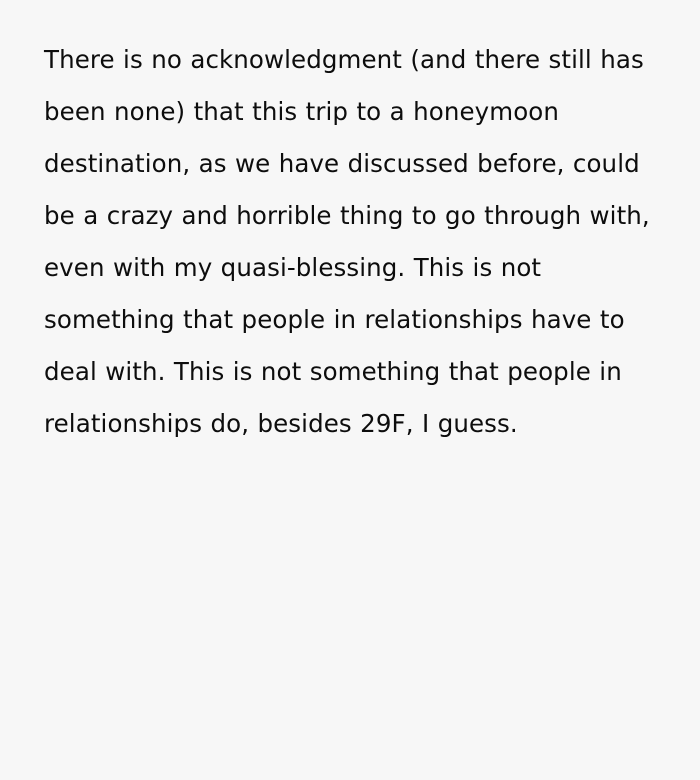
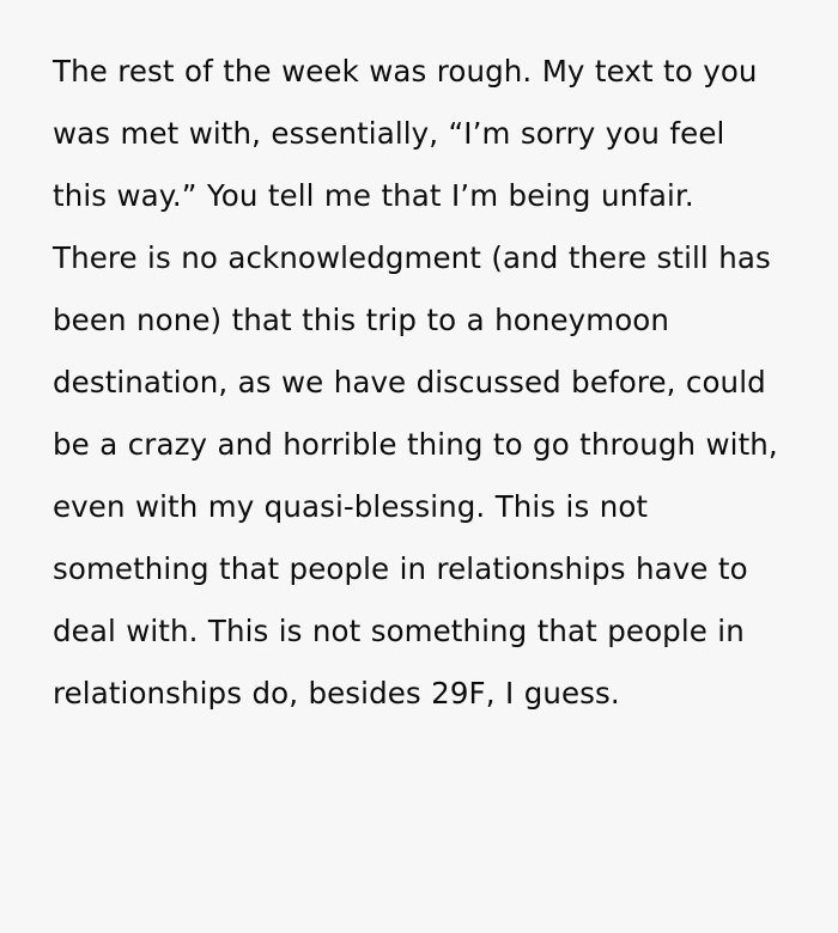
+ The rest of the week was rough. My text to you was met with, essentially, “I’m sorry you feel this way.” You tell me that I’m being unfair.
  There is no acknowledgment (and there still has been none) that this trip to a honeymoon destination, as we have discussed before, could be a crazy and horrible thing to go through with, even with my quasi-blessing. This is not something that people in relationships have to deal with. This is not something that people in relationships do, besides 29F, I guess.
